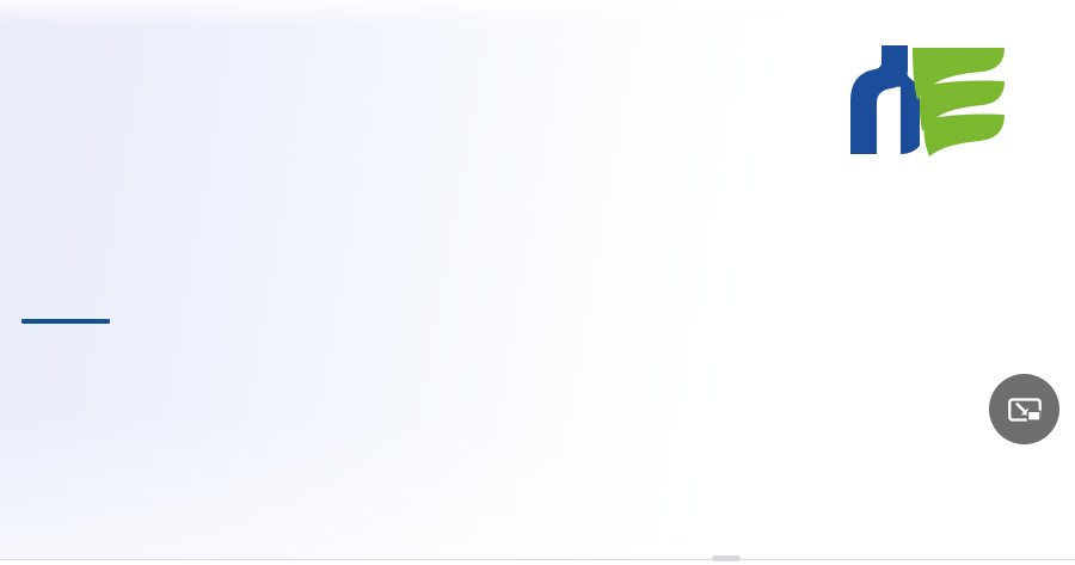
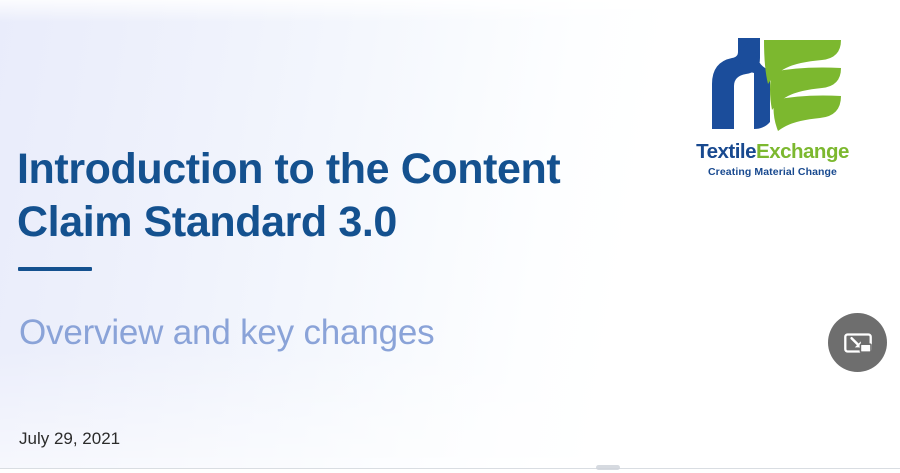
+ Introduction to the Content
+ Claim Standard 3.0
+ Overview and key changes
+ July 29, 2021
+ TextileExchange
+ Creating Material Change
